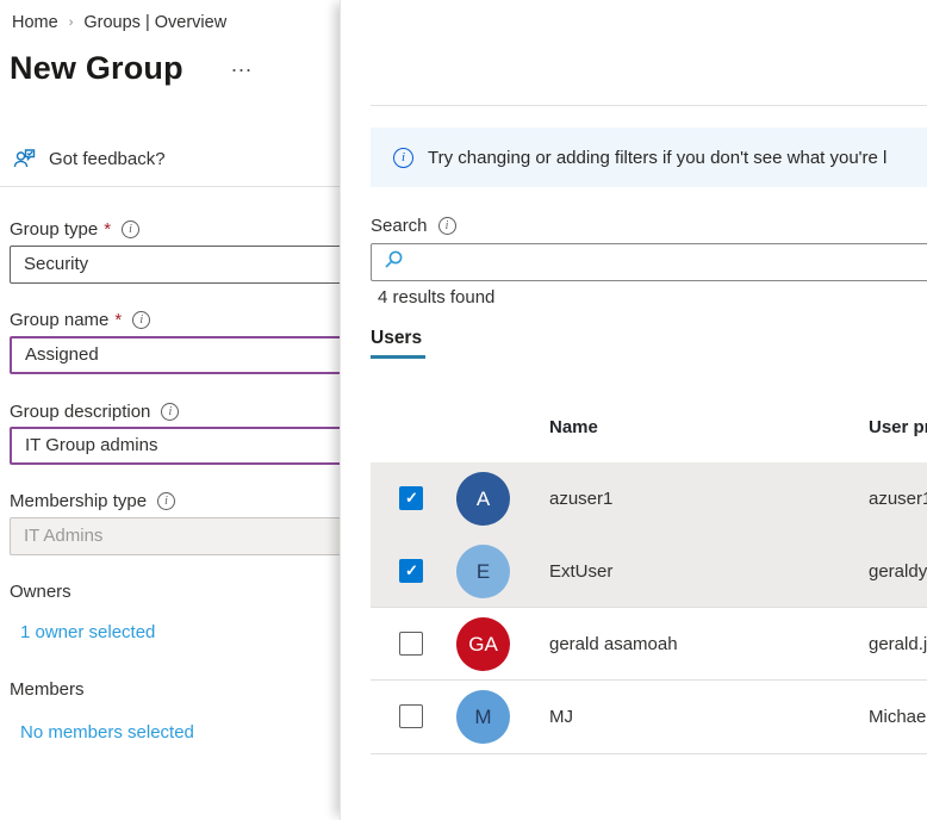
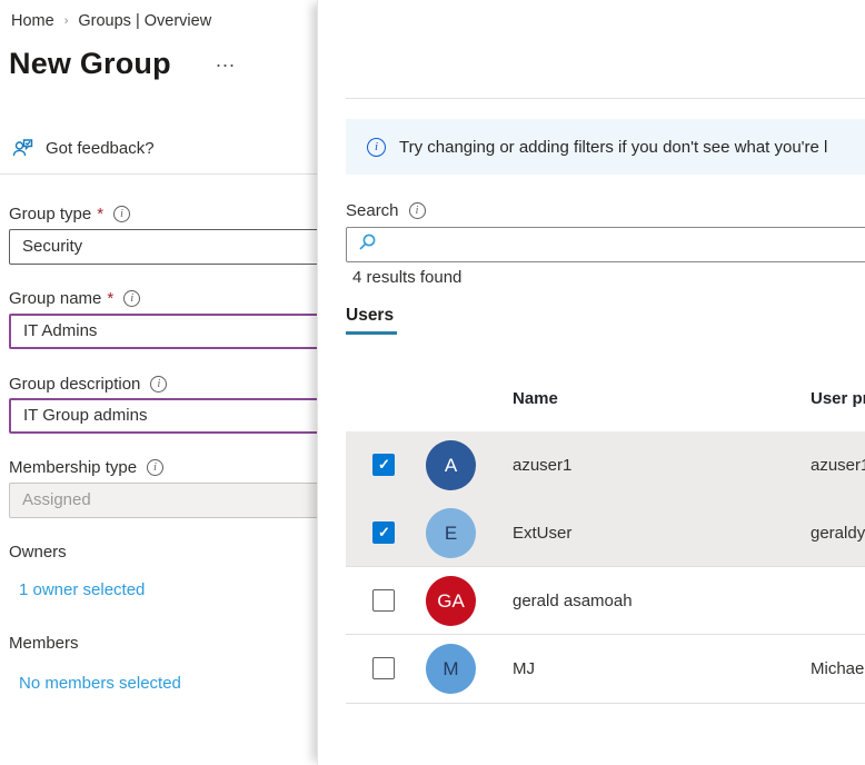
  Home
  ›
  Groups | Overview
  New Group
  ...
  Got feedback?
  Group type
  *
  i
  Security
  Group name
  *
  i
- Assigned
+ IT Admins
  Group description
  i
  IT Group admins
  Membership type
  i
- IT Admins
+ Assigned
  Owners
  1 owner selected
  Members
  No members selected
  i
  Try changing or adding filters if you don't see what you're l
  Search
  i
  4 results found
  Users
  Name
  User p
  A
  azuser1
  azuser
  E
  ExtUser
  geraldy
  GA
  gerald asamoah
- gerald.j
  M
  MJ
  Michae
